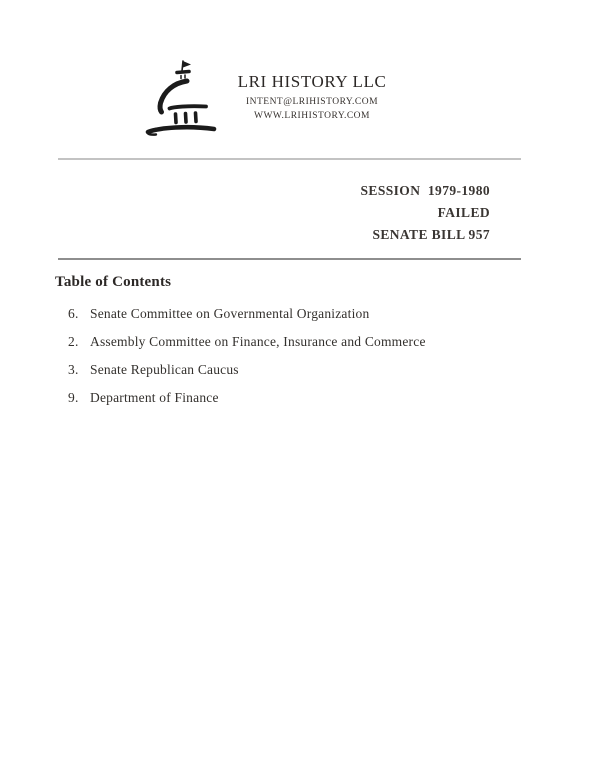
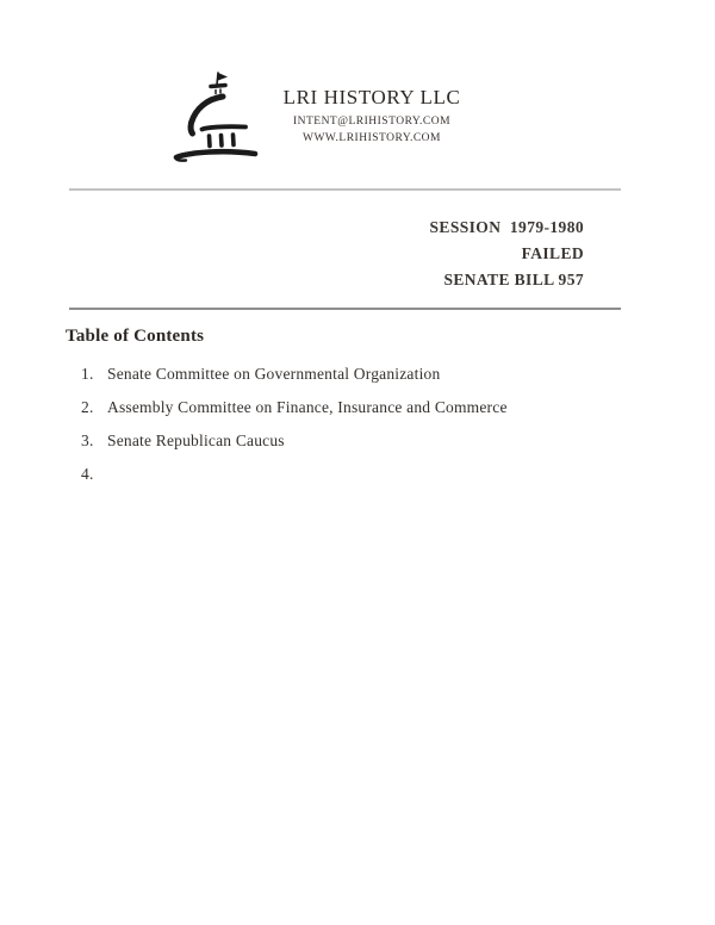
  LRI HISTORY LLC
  INTENT@LRIHISTORY.COM
  WWW.LRIHISTORY.COM
  SESSION 1979-1980
  FAILED
  SENATE BILL 957
  Table of Contents
- 6.
+ 1.
  Senate Committee on Governmental Organization
  2.
  Assembly Committee on Finance, Insurance and Commerce
  3.
  Senate Republican Caucus
- 9.
+ 4.
- Department of Finance
